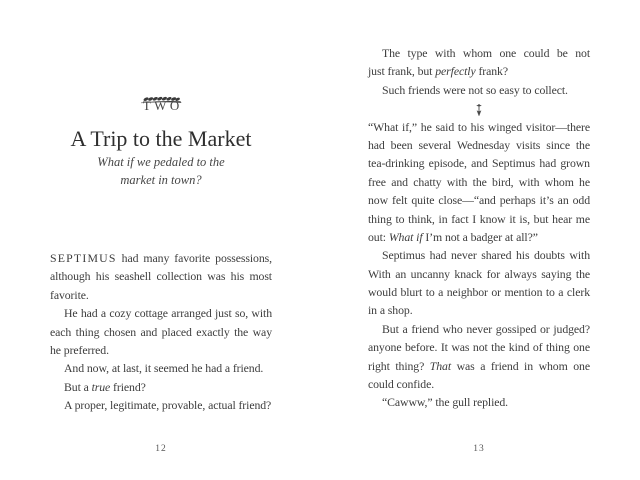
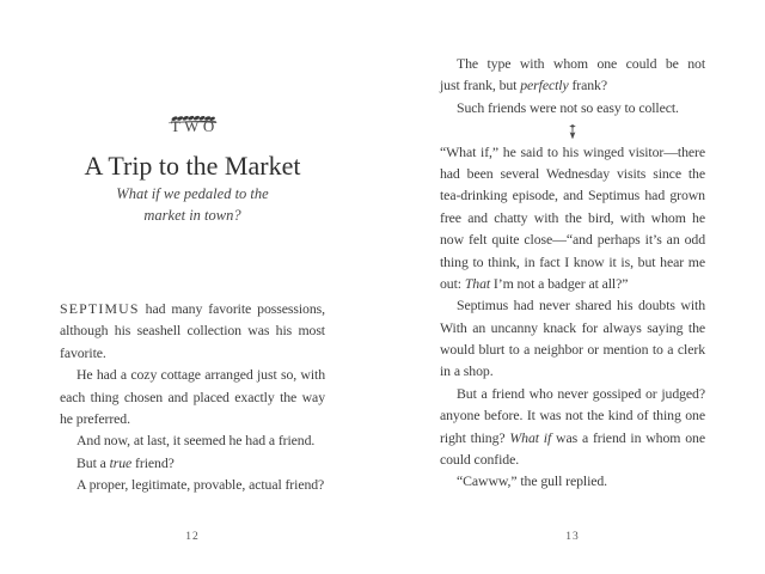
  TWO
  A Trip to the Market
  What if we pedaled to the
  market in town?
  SEPTIMUS had many favorite possessions,
  although his seashell collection was his most
  favorite.
  He had a cozy cottage arranged just so, with
  each thing chosen and placed exactly the way
  he preferred.
  And now, at last, it seemed he had a friend.
  But a true friend?
  A proper, legitimate, provable, actual friend?
  12
  The type with whom one could be not
  just frank, but perfectly frank?
  Such friends were not so easy to collect.
  “What if,” he said to his winged visitor—there
  had been several Wednesday visits since the
  tea-drinking episode, and Septimus had grown
  free and chatty with the bird, with whom he
  now felt quite close—“and perhaps it’s an odd
  thing to think, in fact I know it is, but hear me
- out: What if I’m not a badger at all?”
+ out: That I’m not a badger at all?”
  Septimus had never shared his doubts with
  With an uncanny knack for always saying the
  would blurt to a neighbor or mention to a clerk
  in a shop.
  But a friend who never gossiped or judged?
  anyone before. It was not the kind of thing one
- right thing? That was a friend in whom one
+ right thing? What if was a friend in whom one
  could confide.
  “Cawww,” the gull replied.
  13
